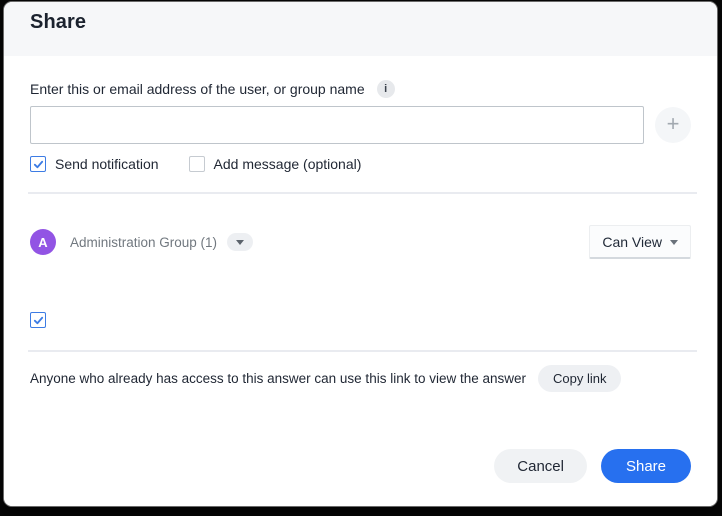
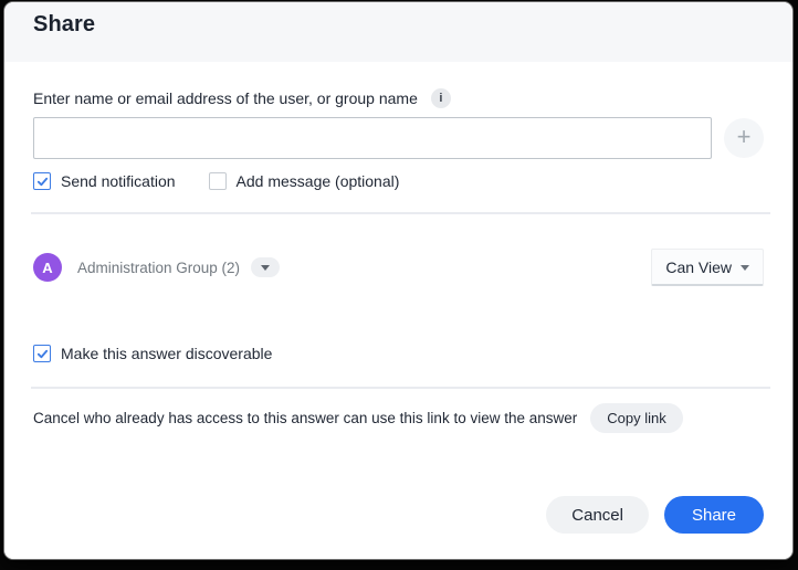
  Share
- Enter this or email address of the user, or group name
+ Enter name or email address of the user, or group name
  i
  +
  Send notification
  Add message (optional)
  A
- Administration Group (1)
+ Administration Group (2)
  Can View
+ Make this answer discoverable
- Anyone who already has access to this answer can use this link to view the answer
+ Cancel who already has access to this answer can use this link to view the answer
  Copy link
  Cancel
  Share
